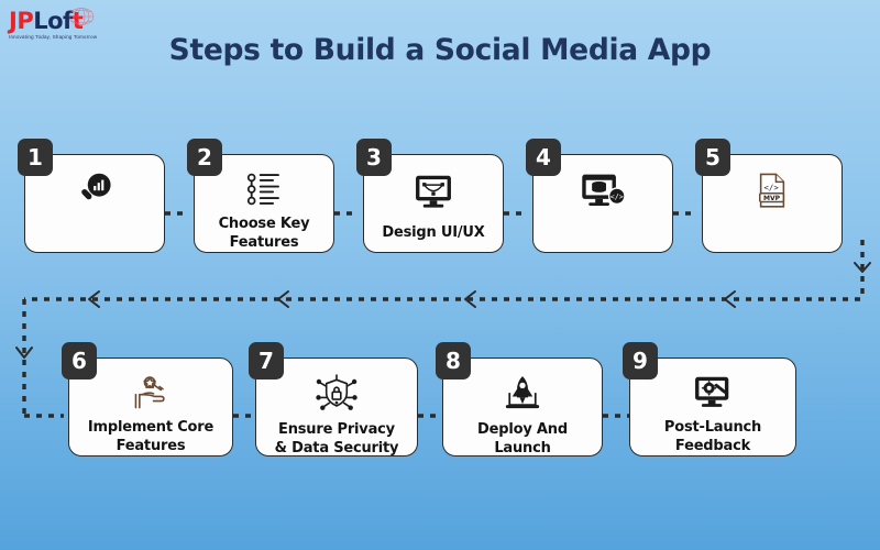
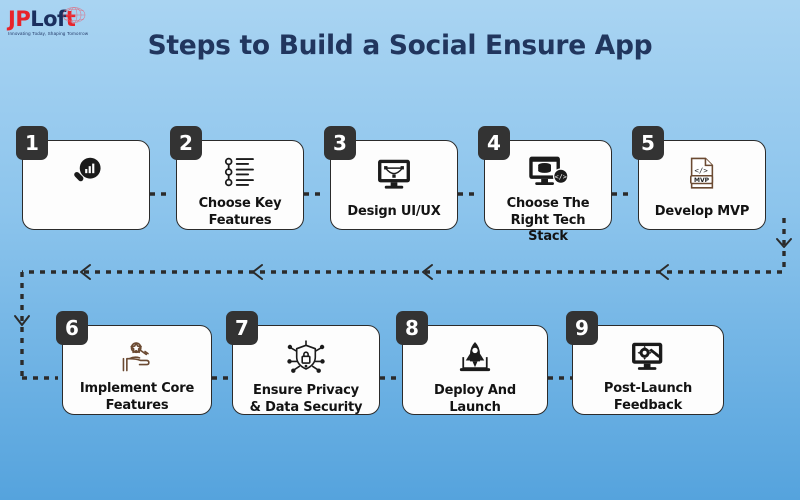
  JPLoft
- Steps to Build a Social Media App
+ Steps to Build a Social Ensure App
  1
  Choose Key
  Features
  2
  Design UI/UX
  3
  </>
+ Choose The
+ Right Tech Stack
  4
  </>
+ Develop MVP
  5
  Implement Core
  Features
  6
  Ensure Privacy
  & Data Security
  7
  Deploy And
  Launch
  8
  Post-Launch
  Feedback
  9
